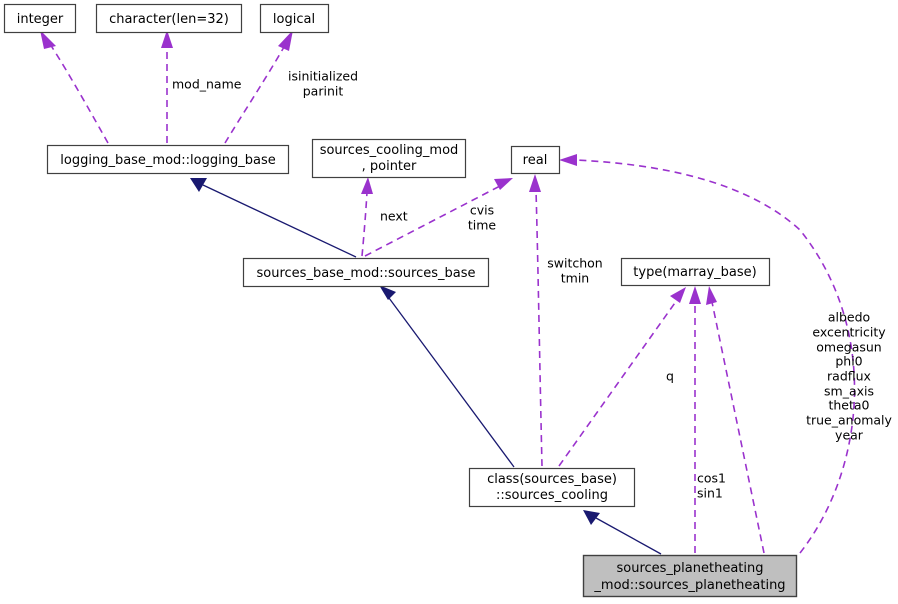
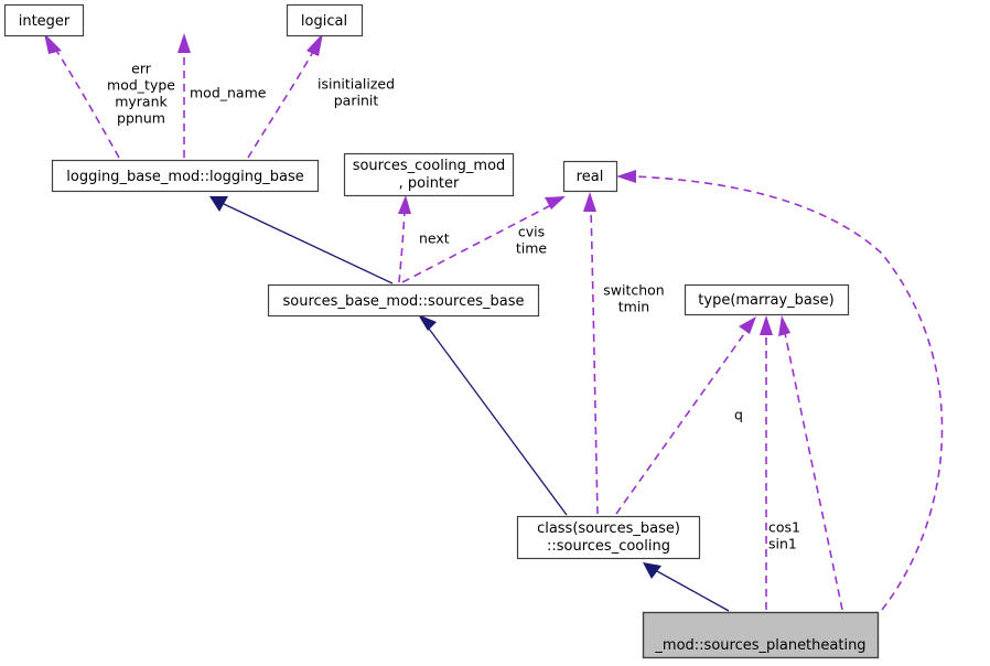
  integer
- character(len=32)
  logical
  logging_base_mod::logging_base
  sources_cooling_mod
  , pointer
  real
  sources_base_mod::sources_base
  type(marray_base)
  class(sources_base)
  ::sources_cooling
- sources_planetheating
  _mod::sources_planetheating
+ err
+ mod_type
+ myrank
+ ppnum
  mod_name
  isinitialized
  parinit
  next
  cvis
  time
  switchon
  tmin
  q
  cos1
  sin1
- albedo
- excentricity
- omegasun
- phi0
- radflux
- sm_axis
- theta0
- true_anomaly
- year
